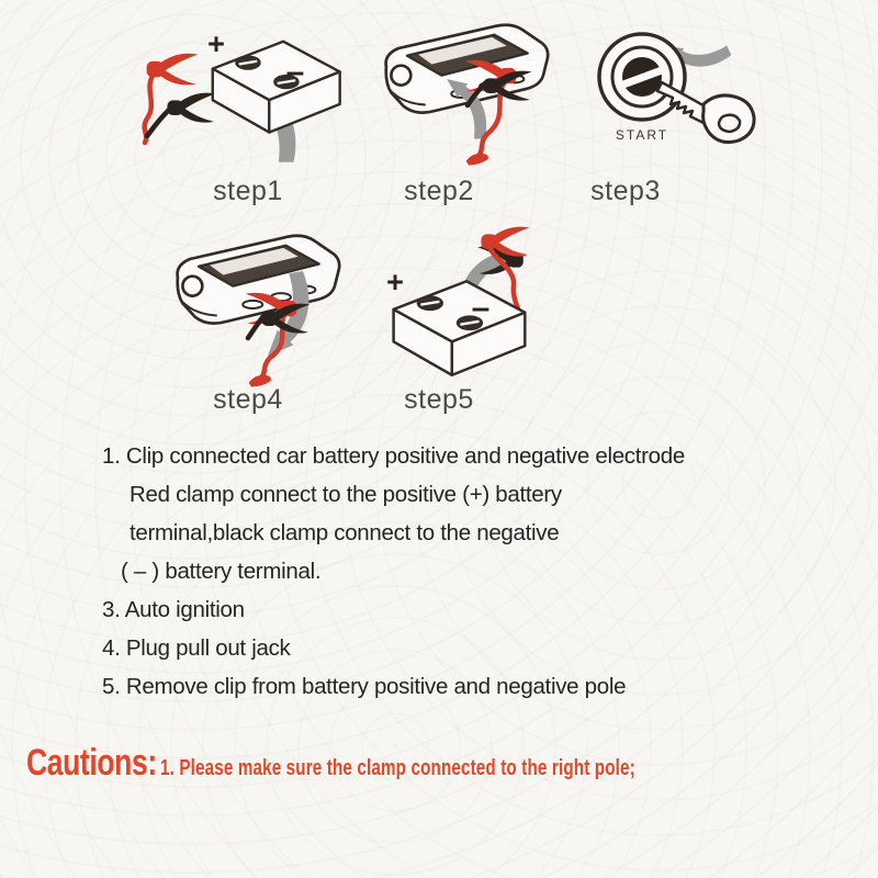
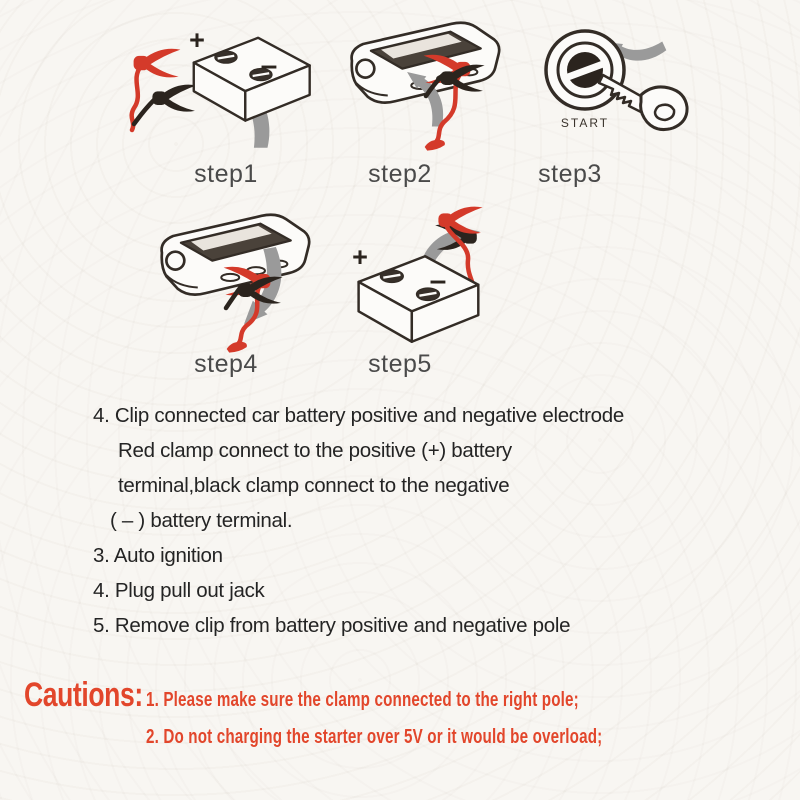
  +
  –
  START
  +
  –
  step1
  step2
  step3
  step4
  step5
- 1. Clip connected car battery positive and negative electrode
+ 4. Clip connected car battery positive and negative electrode
  Red clamp connect to the positive (+) battery
  terminal,black clamp connect to the negative
  ( – ) battery terminal.
  3. Auto ignition
  4. Plug pull out jack
  5. Remove clip from battery positive and negative pole
  Cautions:
  1. Please make sure the clamp connected to the right pole;
+ 2. Do not charging the starter over 5V or it would be overload;
